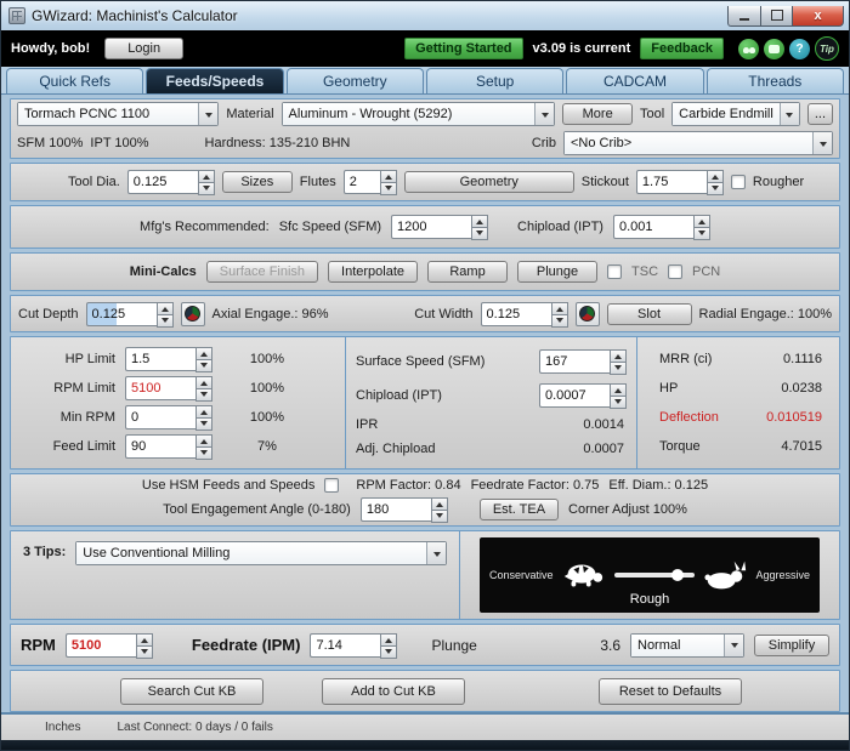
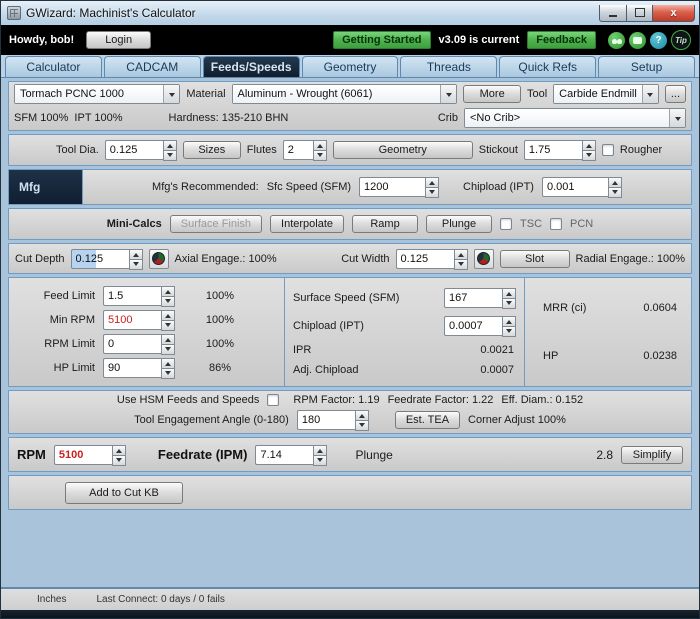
  GWizard: Machinist's Calculator
  x
  Howdy, bob!
  Login
  Getting Started
  v3.09 is current
  Feedback
  ?
  Tip
+ Calculator
- Quick Refs
+ CADCAM
  Feeds/Speeds
  Geometry
- Setup
+ Threads
- CADCAM
+ Quick Refs
- Threads
+ Setup
- Tormach PCNC 1100
+ Tormach PCNC 1000
  Material
- Aluminum - Wrought (5292)
+ Aluminum - Wrought (6061)
  More
  Tool
  Carbide Endmill
  ...
  SFM 100%
  IPT 100%
  Hardness: 135-210 BHN
  Crib
  <No Crib>
  Tool Dia.
  0.125
  Sizes
  Flutes
  2
  Geometry
  Stickout
  1.75
  Rougher
+ Mfg
  Mfg's Recommended:
  Sfc Speed (SFM)
  1200
  Chipload (IPT)
  0.001
  Mini-Calcs
  Surface Finish
  Interpolate
  Ramp
  Plunge
  TSC
  PCN
  Cut Depth
  0.125
- Axial Engage.: 96%
+ Axial Engage.: 100%
  Cut Width
  0.125
  Slot
  Radial Engage.: 100%
- HP Limit
+ Feed Limit
  1.5
  100%
- RPM Limit
+ Min RPM
  5100
  100%
- Min RPM
+ RPM Limit
  0
  100%
- Feed Limit
+ HP Limit
  90
- 7%
+ 86%
  Surface Speed (SFM)
  167
  Chipload (IPT)
  0.0007
  IPR
- 0.0014
+ 0.0021
  Adj. Chipload
  0.0007
  MRR (ci)
- 0.1116
+ 0.0604
  HP
  0.0238
- Deflection
- 0.010519
- Torque
- 4.7015
  Use HSM Feeds and Speeds
- RPM Factor: 0.84
+ RPM Factor: 1.19
- Feedrate Factor: 0.75
+ Feedrate Factor: 1.22
- Eff. Diam.: 0.125
+ Eff. Diam.: 0.152
  Tool Engagement Angle (0-180)
  180
  Est. TEA
  Corner Adjust 100%
- 3 Tips:
- Use Conventional Milling
- Conservative
- Aggressive
- Rough
  RPM
  5100
  Feedrate (IPM)
  7.14
  Plunge
- 3.6
+ 2.8
- Normal
  Simplify
- Search Cut KB
  Add to Cut KB
- Reset to Defaults
  Inches
  Last Connect: 0 days / 0 fails
